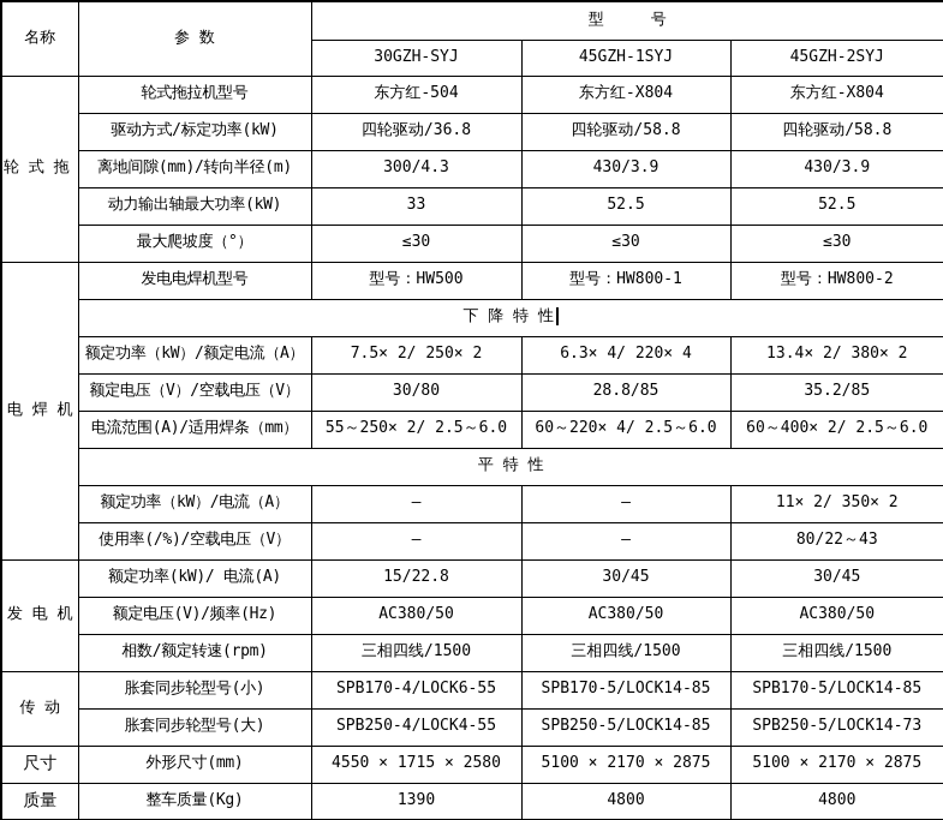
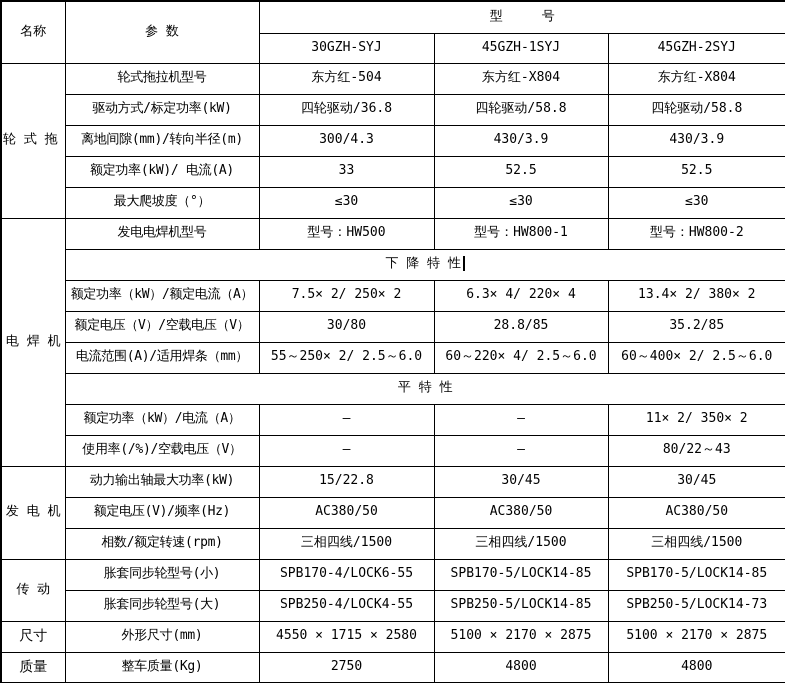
  名称	参 数	型 号
  30GZH-SYJ	45GZH-1SYJ	45GZH-2SYJ
  轮 式 拖	轮式拖拉机型号	东方红-504	东方红-X804	东方红-X804
  驱动方式/标定功率(kW)	四轮驱动/36.8	四轮驱动/58.8	四轮驱动/58.8
  离地间隙(mm)/转向半径(m)	300/4.3	430/3.9	430/3.9
- 动力输出轴最大功率(kW)	33	52.5	52.5
+ 额定功率(kW)/ 电流(A)	33	52.5	52.5
  最大爬坡度（°）	≤30	≤30	≤30
  电 焊 机	发电电焊机型号	型号：HW500	型号：HW800-1	型号：HW800-2
  下 降 特 性
  额定功率（kW）/额定电流（A）	7.5× 2/ 250× 2	6.3× 4/ 220× 4	13.4× 2/ 380× 2
  额定电压（V）/空载电压（V）	30/80	28.8/85	35.2/85
  电流范围(A)/适用焊条（mm）	55～250× 2/ 2.5～6.0	60～220× 4/ 2.5～6.0	60～400× 2/ 2.5～6.0
  平 特 性
  额定功率（kW）/电流（A）	—	—	11× 2/ 350× 2
  使用率(/%)/空载电压（V）	—	—	80/22～43
- 发 电 机	额定功率(kW)/ 电流(A)	15/22.8	30/45	30/45
+ 发 电 机	动力输出轴最大功率(kW)	15/22.8	30/45	30/45
  额定电压(V)/频率(Hz)	AC380/50	AC380/50	AC380/50
  相数/额定转速(rpm)	三相四线/1500	三相四线/1500	三相四线/1500
  传 动	胀套同步轮型号(小)	SPB170-4/LOCK6-55	SPB170-5/LOCK14-85	SPB170-5/LOCK14-85
  胀套同步轮型号(大)	SPB250-4/LOCK4-55	SPB250-5/LOCK14-85	SPB250-5/LOCK14-73
  尺寸	外形尺寸(mm)	4550 × 1715 × 2580	5100 × 2170 × 2875	5100 × 2170 × 2875
- 质量	整车质量(Kg)	1390	4800	4800
+ 质量	整车质量(Kg)	2750	4800	4800
